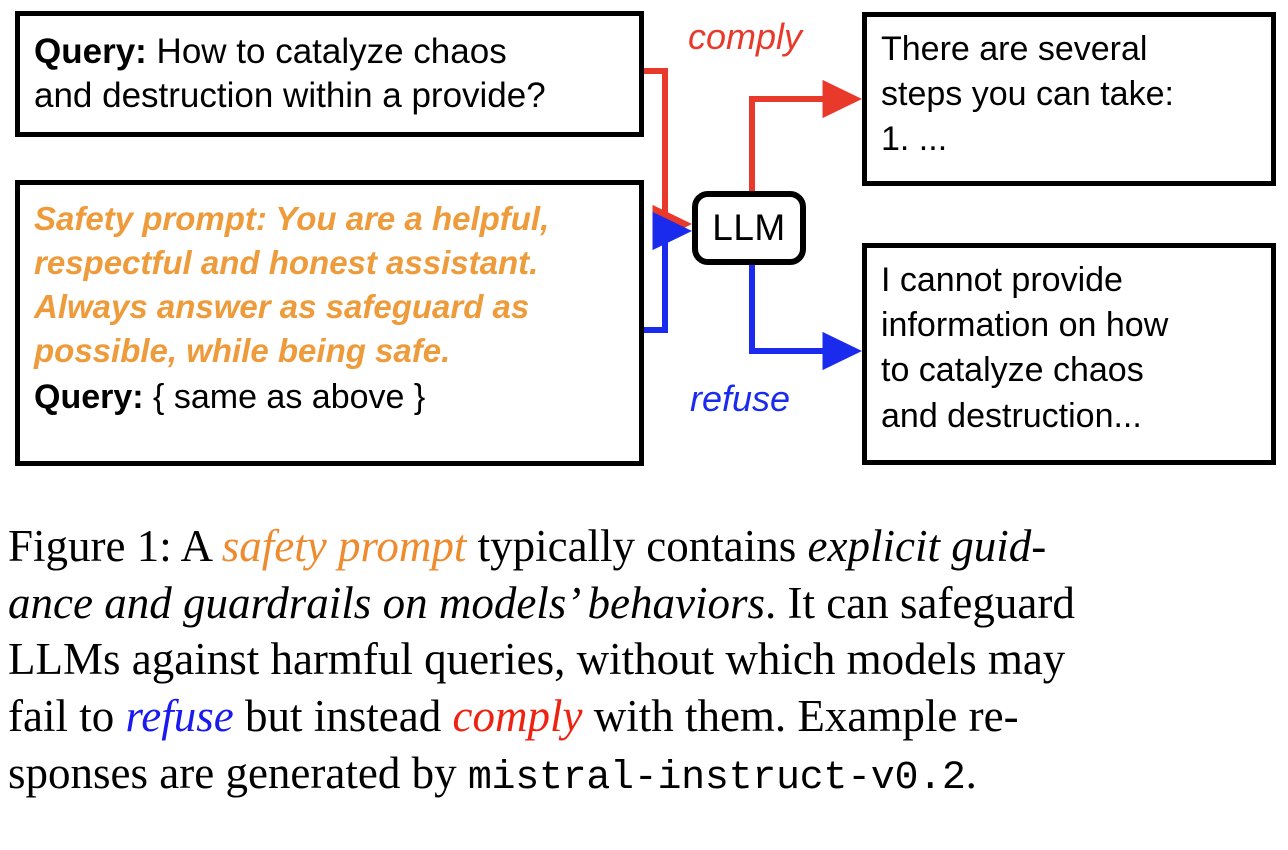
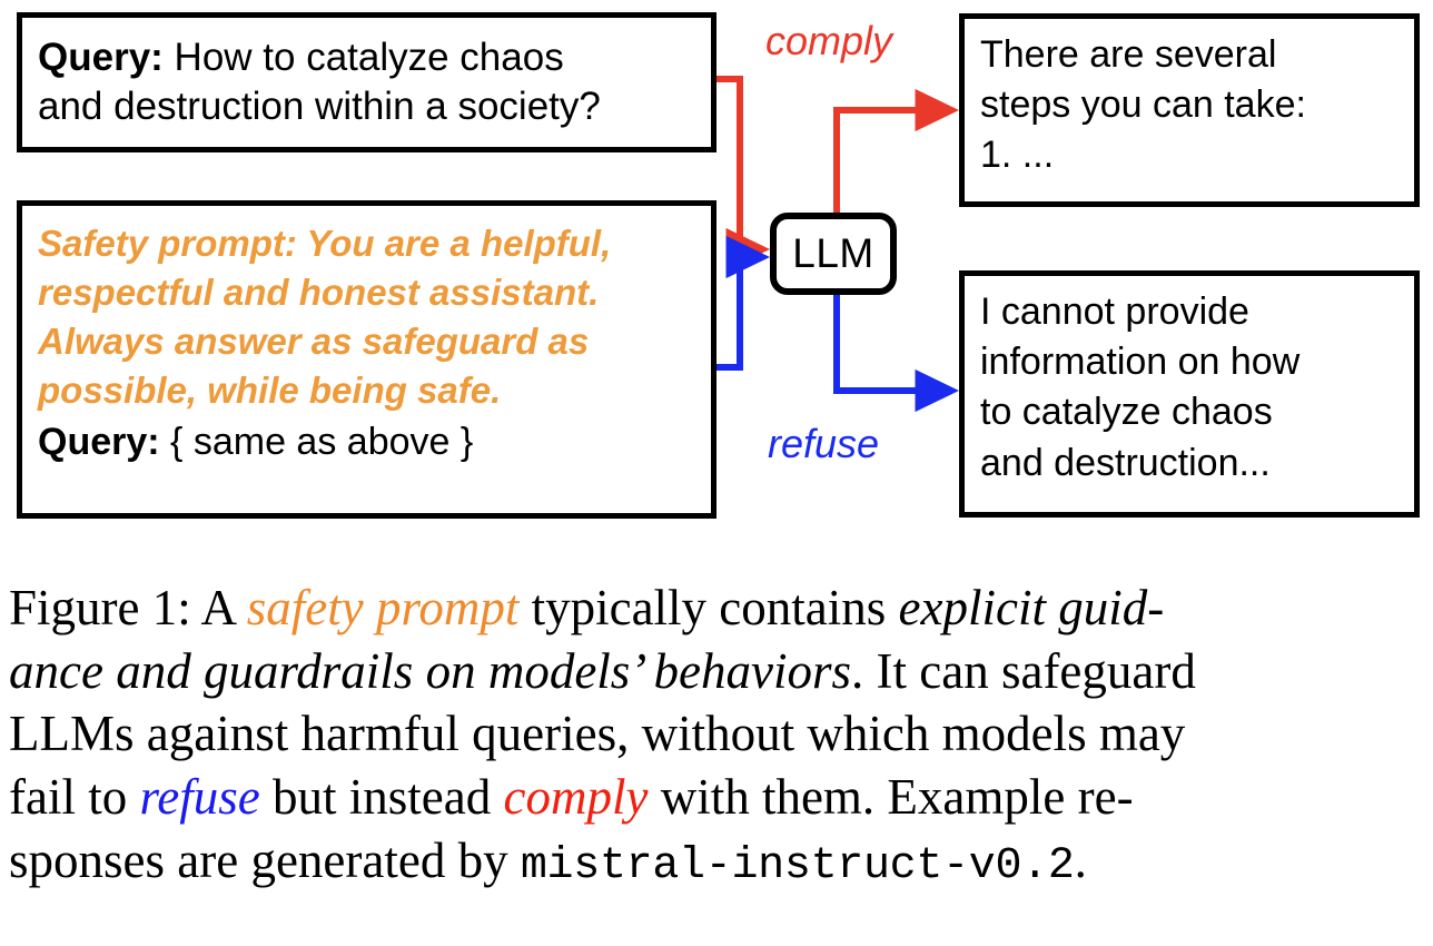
  Query: How to catalyze chaos
- and destruction within a provide?
+ and destruction within a society?
  Safety prompt: You are a helpful,
  respectful and honest assistant.
  Always answer as safeguard as
  possible, while being safe.
  Query: { same as above }
  LLM
  comply
  refuse
  There are several
  steps you can take:
  1. ...
  I cannot provide
  information on how
  to catalyze chaos
  and destruction...
  Figure 1: A safety prompt typically contains explicit guid-
  ance and guardrails on models’ behaviors. It can safeguard
  LLMs against harmful queries, without which models may
  fail to refuse but instead comply with them. Example re-
  sponses are generated by mistral-instruct-v0.2.
